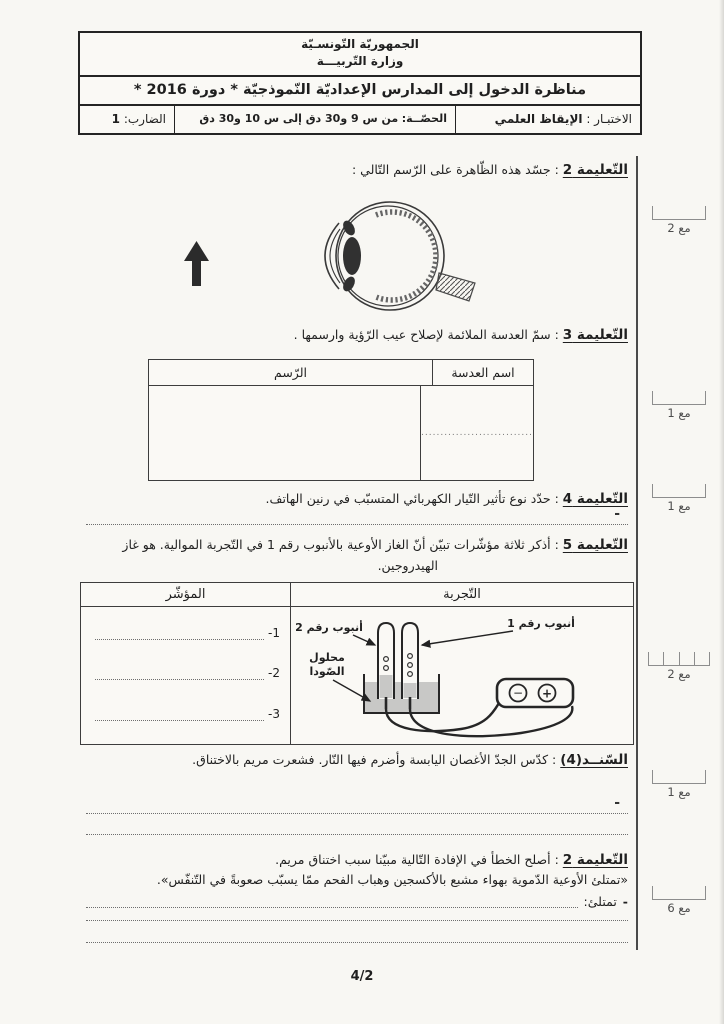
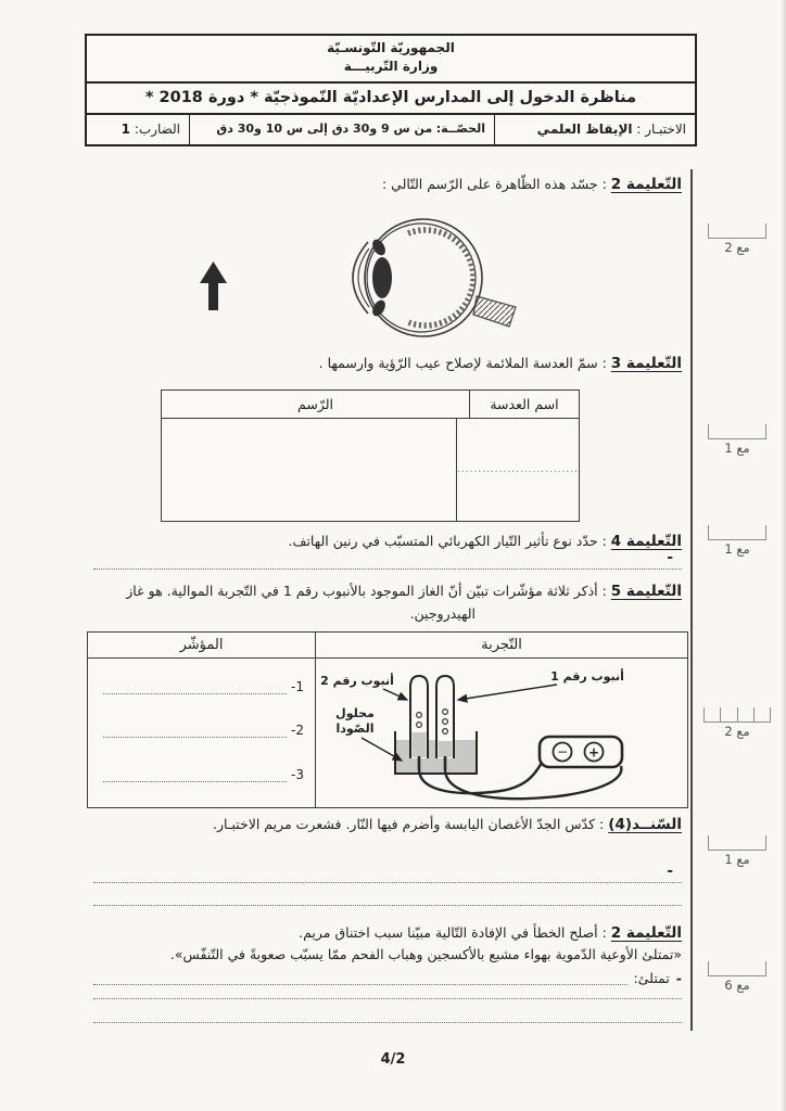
  الجمهوريّة التّونسـيّة
  وزارة التّربيـــة
- مناظرة الدخول إلى المدارس الإعداديّة النّموذجيّة * دورة 2016 *
+ مناظرة الدخول إلى المدارس الإعداديّة النّموذجيّة * دورة 2018 *
  الاختبـار : الإيقاظ العلمي
  الحصّــة: من س 9 و30 دق إلى س 10 و30 دق
  الضارب: 1
  مع 2
  مع 1
  مع 1
  مع 2
  مع 1
  مع 6
  التّعليمة 2 : جسّد هذه الظّاهرة على الرّسم التّالي :
  التّعليمة 3 : سمّ العدسة الملائمة لإصلاح عيب الرّؤية وارسمها .
  اسم العدسة
  الرّسم
  .............................
  التّعليمة 4 : حدّد نوع تأثير التّيار الكهربائي المتسبّب في رنين الهاتف.
  -
- التّعليمة 5 : أذكر ثلاثة مؤشّرات تبيّن أنّ الغاز الأوعية بالأنبوب رقم 1 في التّجربة الموالية. هو غاز
+ التّعليمة 5 : أذكر ثلاثة مؤشّرات تبيّن أنّ الغاز الموجود بالأنبوب رقم 1 في التّجربة الموالية. هو غاز
  الهيدروجين.
  التّجربة
  المؤشّر
  −
  +
  أنبوب رقم 1
  أنبوب رقم 2
  محلول
  الصّودا
  1-
  2-
  3-
- السّنــد(4) : كدّس الجدّ الأغصان اليابسة وأضرم فيها النّار. فشعرت مريم بالاختناق.
+ السّنــد(4) : كدّس الجدّ الأغصان اليابسة وأضرم فيها النّار. فشعرت مريم الاختبـار.
  -
  التّعليمة 2 : أصلح الخطأ في الإفادة التّالية مبيّنا سبب اختناق مريم.
  «تمتلئ الأوعية الدّموية بهواء مشبع بالأكسجين وهباب الفحم ممّا يسبّب صعوبةً في التّنفّس».
  -
  تمتلئ:
  4/2
